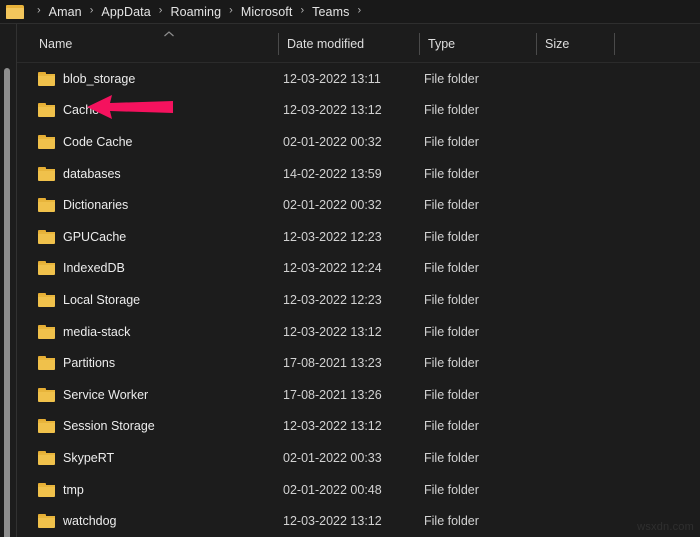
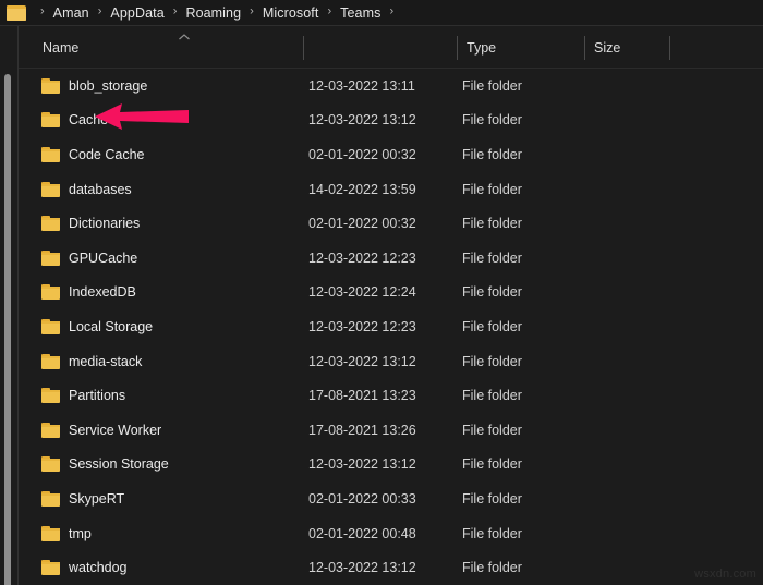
  ›
  Aman
  ›
  AppData
  ›
  Roaming
  ›
  Microsoft
  ›
  Teams
  ›
  Name
- Date modified
  Type
  Size
  blob_storage
  12-03-2022 13:11
  File folder
  Cach
  12-03-2022 13:12
  File folder
  Code Cache
  02-01-2022 00:32
  File folder
  databases
  14-02-2022 13:59
  File folder
  Dictionaries
  02-01-2022 00:32
  File folder
  GPUCache
  12-03-2022 12:23
  File folder
  IndexedDB
  12-03-2022 12:24
  File folder
  Local Storage
  12-03-2022 12:23
  File folder
  media-stack
  12-03-2022 13:12
  File folder
  Partitions
  17-08-2021 13:23
  File folder
  Service Worker
  17-08-2021 13:26
  File folder
  Session Storage
  12-03-2022 13:12
  File folder
  SkypeRT
  02-01-2022 00:33
  File folder
  tmp
  02-01-2022 00:48
  File folder
  watchdog
  12-03-2022 13:12
  File folder
